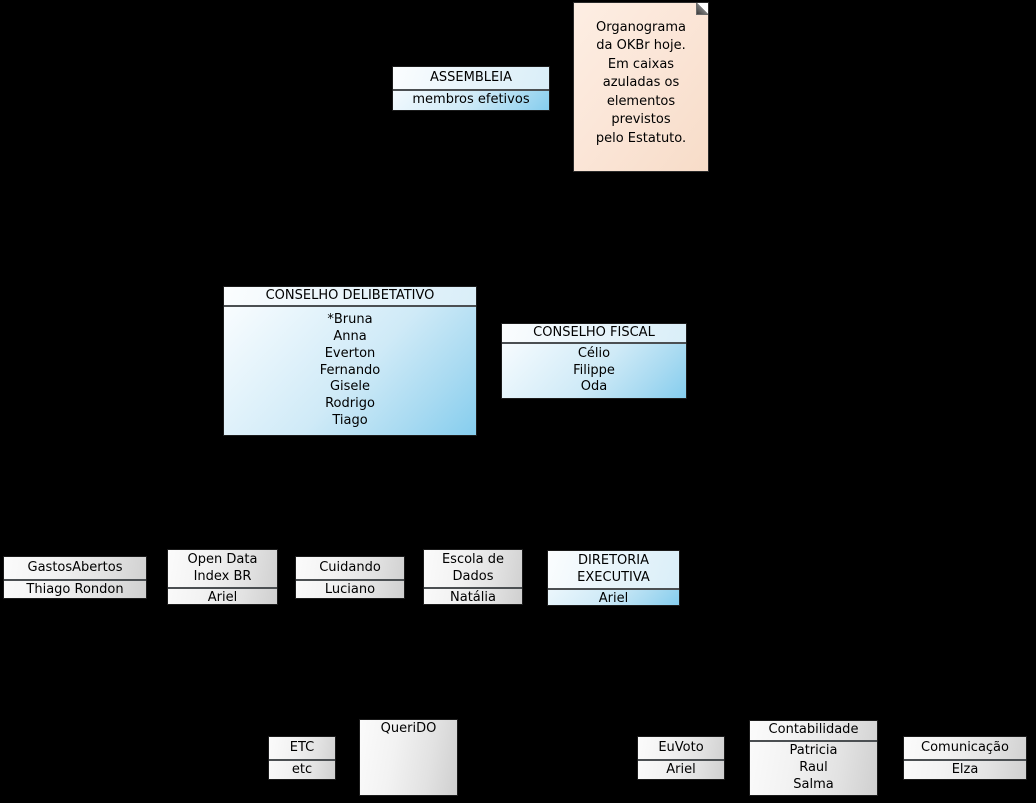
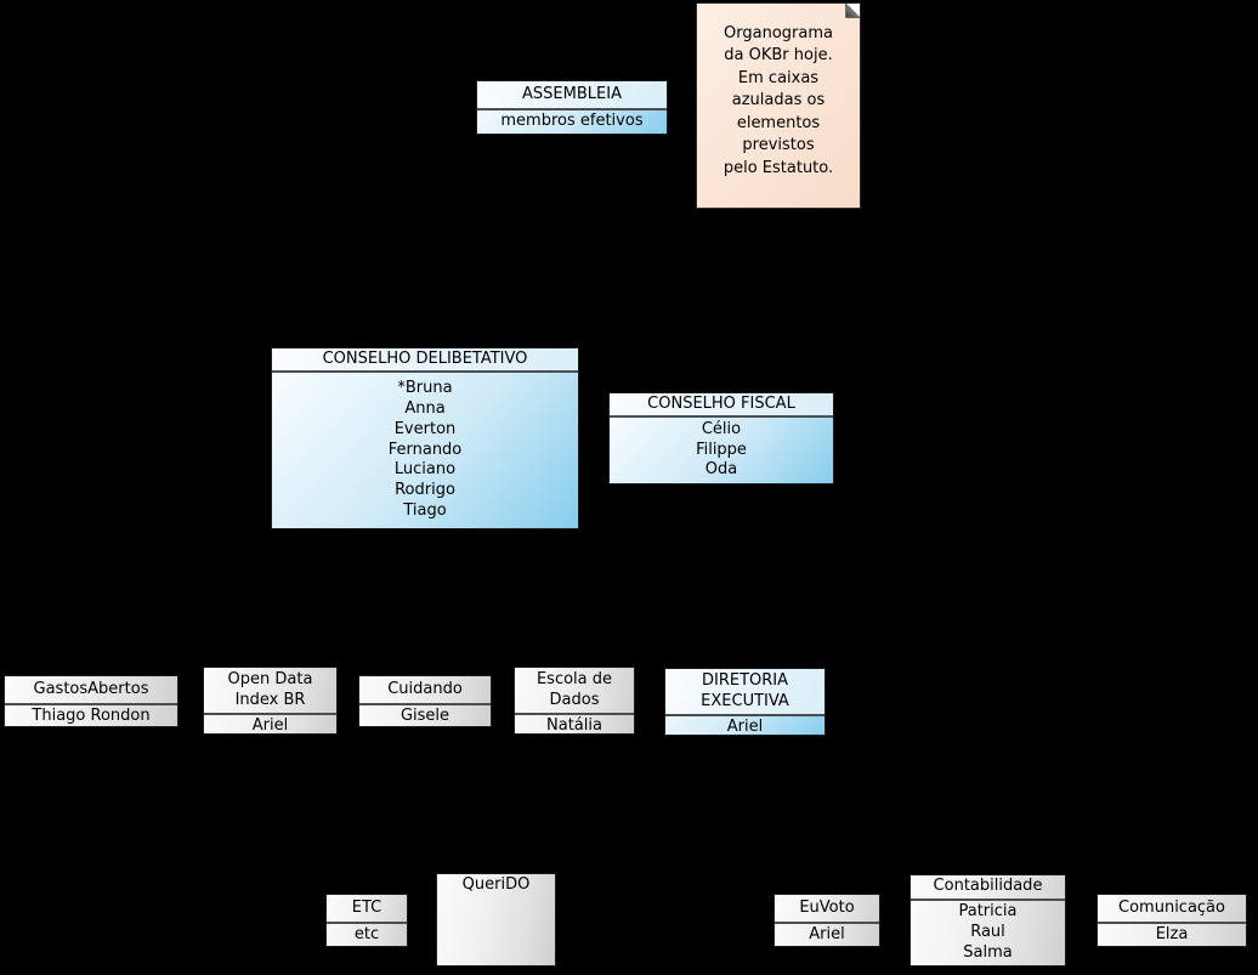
  Organograma
  da OKBr hoje.
  Em caixas
  azuladas os
  elementos
  previstos
  pelo Estatuto.
  ASSEMBLEIA
  membros efetivos
  CONSELHO DELIBETATIVO
  *Bruna
  Anna
  Everton
  Fernando
- Gisele
+ Luciano
  Rodrigo
  Tiago
  CONSELHO FISCAL
  Célio
  Filippe
  Oda
  GastosAbertos
  Thiago Rondon
  Open Data
  Index BR
  Ariel
  Cuidando
- Luciano
+ Gisele
  Escola de
  Dados
  Natália
  DIRETORIA
  EXECUTIVA
  Ariel
  ETC
  etc
  QueriDO
  EuVoto
  Ariel
  Contabilidade
  Patricia
  Raul
  Salma
  Comunicação
  Elza
